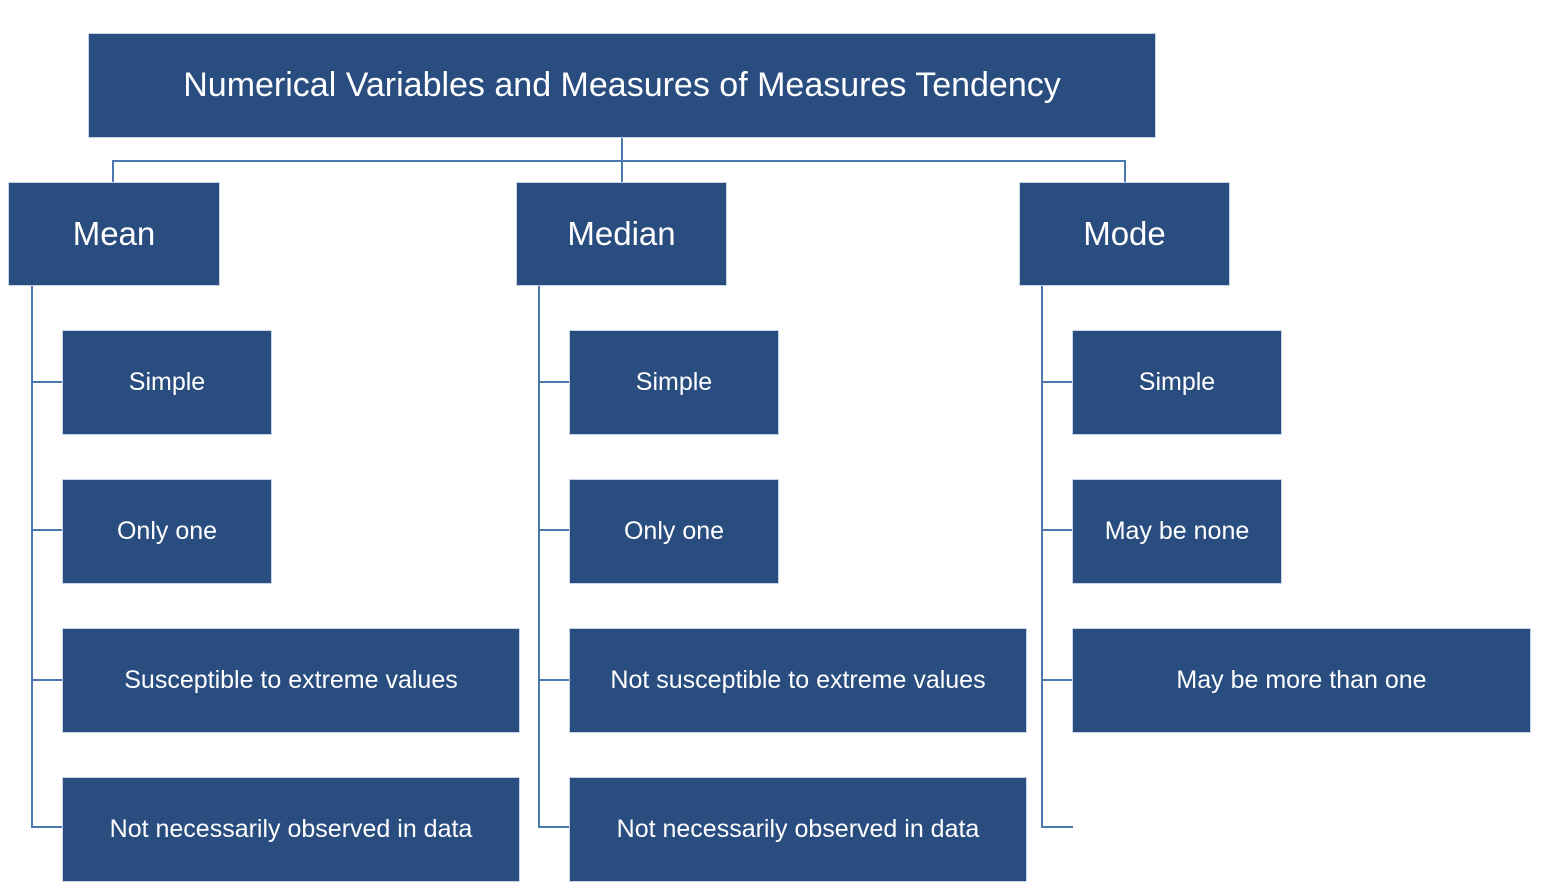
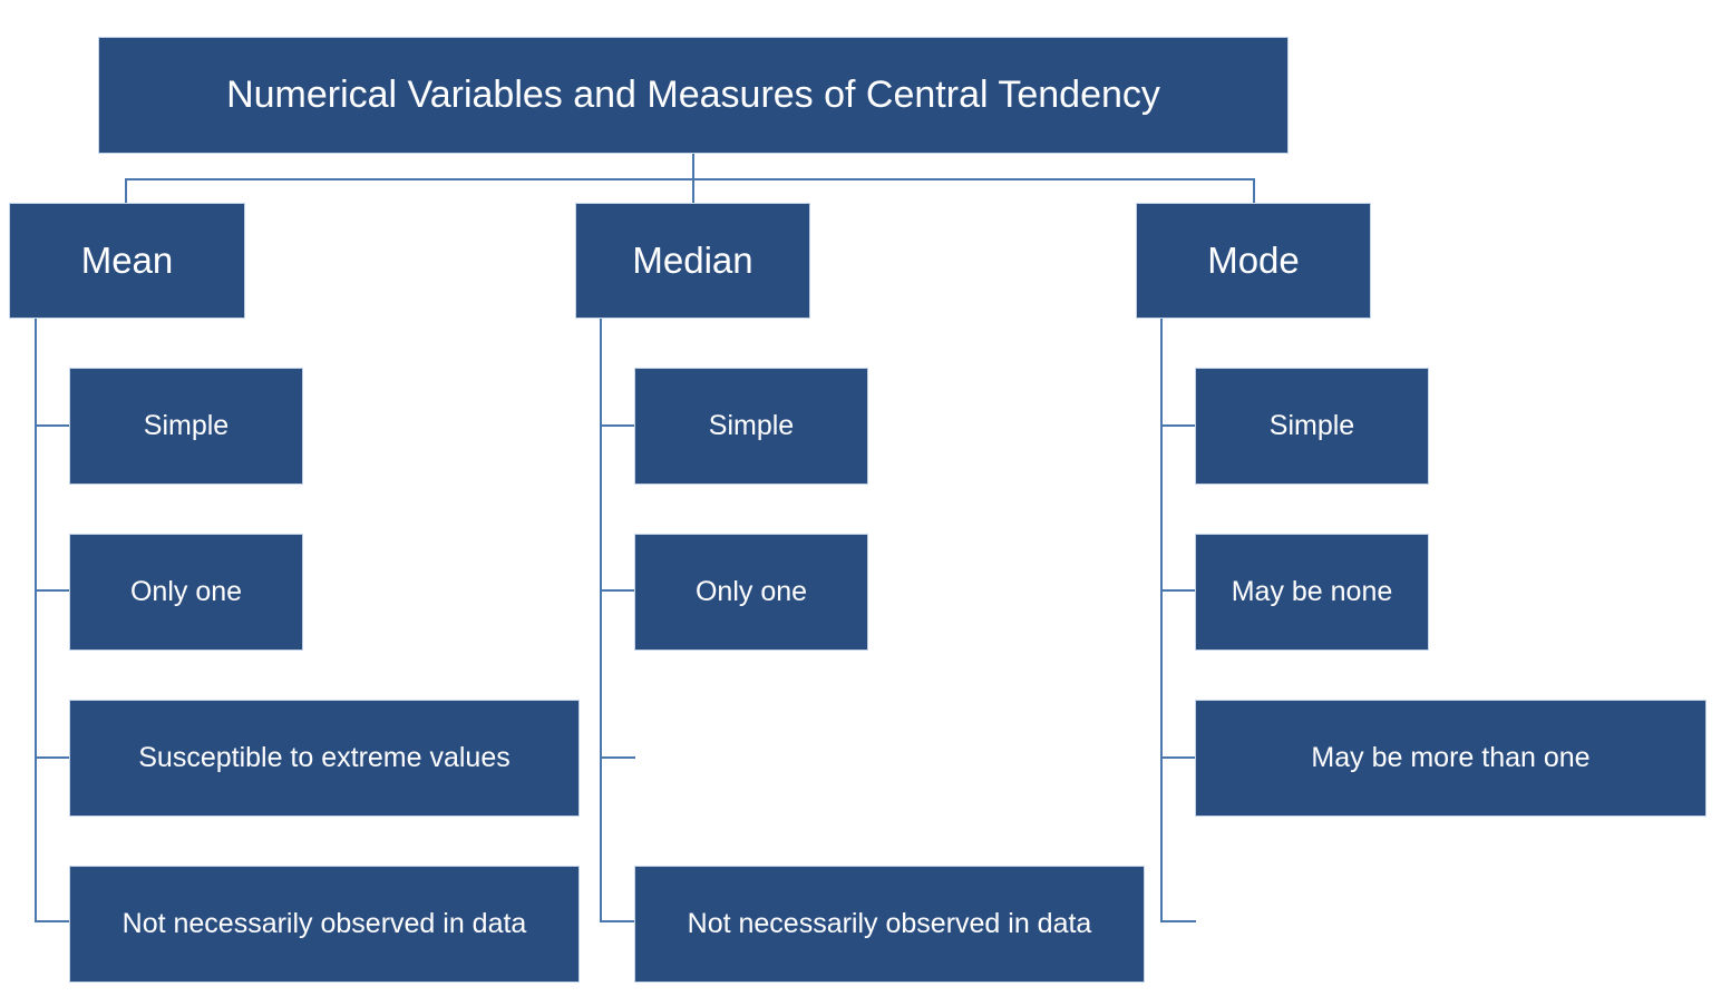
- Numerical Variables and Measures of Measures Tendency
+ Numerical Variables and Measures of Central Tendency
  Mean
  Simple
  Only one
  Susceptible to extreme values
  Not necessarily observed in data
  Median
  Simple
  Only one
- Not susceptible to extreme values
  Not necessarily observed in data
  Mode
  Simple
  May be none
  May be more than one
